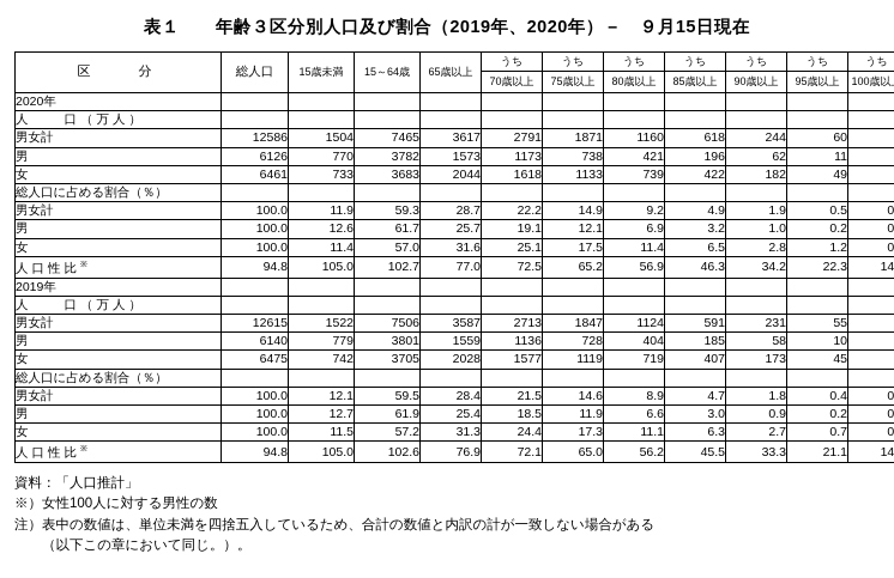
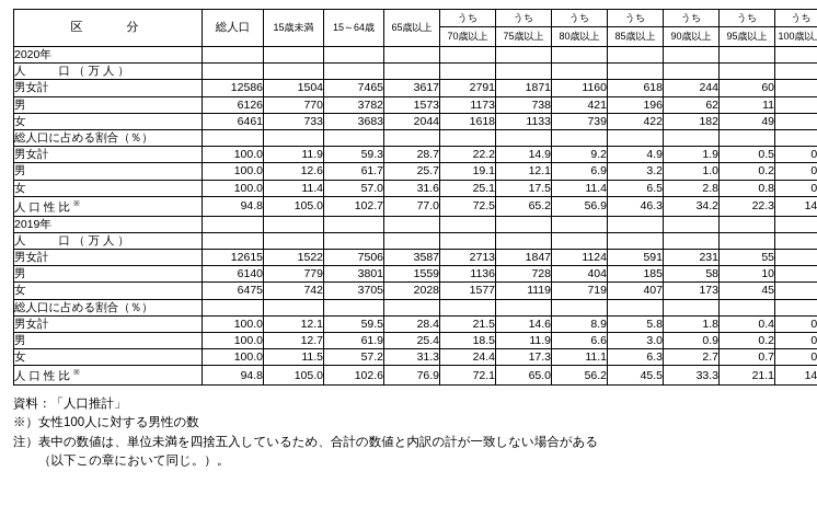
- 表１ 年齢３区分別人口及び割合（2019年、2020年）－ ９月15日現在
  区 分	総人口	15歳未満	15～64歳	65歳以上	うち	うち	うち	うち	うち	うち	うち
  70歳以上	75歳以上	80歳以上	85歳以上	90歳以上	95歳以上	100歳以
  2020年
  人 口（万人）
  男女計	12586	1504	7465	3617	2791	1871	1160	618	244	60
  男	6126	770	3782	1573	1173	738	421	196	62	11
  女	6461	733	3683	2044	1618	1133	739	422	182	49
  総人口に占める割合（％）
  男女計	100.0	11.9	59.3	28.7	22.2	14.9	9.2	4.9	1.9	0.5	0
  男	100.0	12.6	61.7	25.7	19.1	12.1	6.9	3.2	1.0	0.2	0
- 女	100.0	11.4	57.0	31.6	25.1	17.5	11.4	6.5	2.8	1.2	0
+ 女	100.0	11.4	57.0	31.6	25.1	17.5	11.4	6.5	2.8	0.8	0
  人口性比	94.8	105.0	102.7	77.0	72.5	65.2	56.9	46.3	34.2	22.3	14
  2019年
  人 口（万人）
  男女計	12615	1522	7506	3587	2713	1847	1124	591	231	55
  男	6140	779	3801	1559	1136	728	404	185	58	10
  女	6475	742	3705	2028	1577	1119	719	407	173	45
  総人口に占める割合（％）
- 男女計	100.0	12.1	59.5	28.4	21.5	14.6	8.9	4.7	1.8	0.4	0
+ 男女計	100.0	12.1	59.5	28.4	21.5	14.6	8.9	5.8	1.8	0.4	0
  男	100.0	12.7	61.9	25.4	18.5	11.9	6.6	3.0	0.9	0.2	0
  女	100.0	11.5	57.2	31.3	24.4	17.3	11.1	6.3	2.7	0.7	0
  人口性比	94.8	105.0	102.6	76.9	72.1	65.0	56.2	45.5	33.3	21.1	14
  資料：「人口推計」
  ※）女性100人に対する男性の数
  注）表中の数値は、単位未満を四捨五入しているため、合計の数値と内訳の計が一致しない場合がある
  （以下この章において同じ。）。
